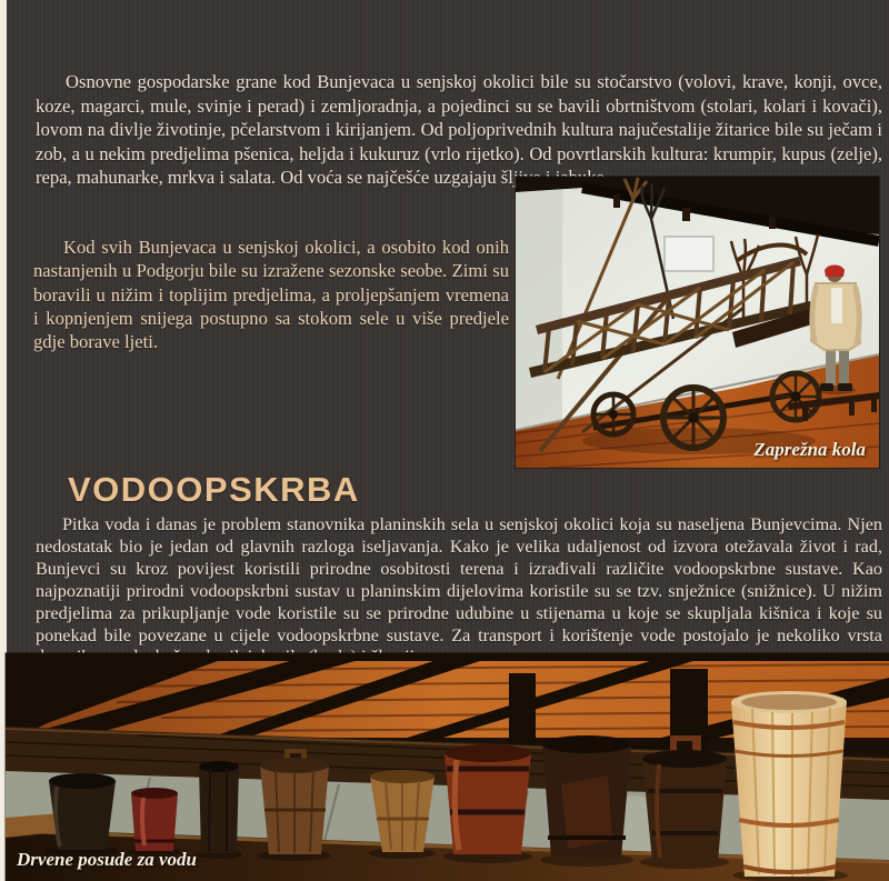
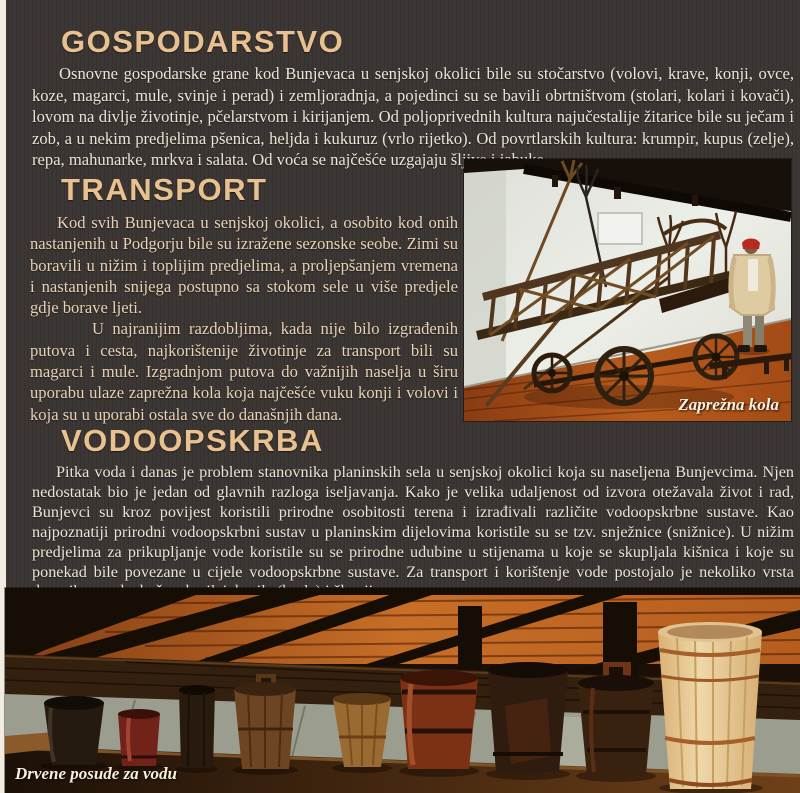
+ GOSPODARSTVO
  Osnovne gospodarske grane kod Bunjevaca u senjskoj okolici bile su stočarstvo (volovi, krave, konji, ovce, koze, magarci, mule, svinje i perad) i zemljoradnja, a pojedinci su se bavili obrtništvom (stolari, kolari i kovači), lovom na divlje životinje, pčelarstvom i kirijanjem. Od poljoprivednih kultura najučestalije žitarice bile su ječam i zob, a u nekim predjelima pšenica, heljda i kukuruz (vrlo rijetko). Od povrtlarskih kultura: krumpir, kupus (zelje), repa, mahunarke, mrkva i salata. Od voća se najčešće uzgajaju šl
+ TRANSPORT
- Kod svih Bunjevaca u senjskoj okolici, a osobito kod onih nastanjenih u Podgorju bile su izražene sezonske seobe. Zimi su boravili u nižim i toplijim predjelima, a proljepšanjem vremena i kopnjenjem snijega postupno sa stokom sele u više predjele gdje borave ljeti.
+ Kod svih Bunjevaca u senjskoj okolici, a osobito kod onih nastanjenih u Podgorju bile su izražene sezonske seobe. Zimi su boravili u nižim i toplijim predjelima, a proljepšanjem vremena i nastanjenih snijega postupno sa stokom sele u više predjele gdje borave ljeti.
+ U najranijim razdobljima, kada nije bilo izgrađenih putova i cesta, najkorištenije životinje za transport bili su magarci i mule. Izgradnjom putova do važnijih naselja u širu uporabu ulaze zaprežna kola koja najčešće vuku konji i volovi i koja su u uporabi ostala sve do današnjih dana.
  Zaprežna kola
  VODOOPSKRBA
  Pitka voda i danas je problem stanovnika planinskih sela u senjskoj okolici koja su naseljena Bunjevcima. Njen nedostatak bio je jedan od glavnih razloga iseljavanja. Kako je velika udaljenost od izvora otežavala život i rad, Bunjevci su kroz povijest koristili prirodne osobitosti terena i izrađivali različite vodoopskrbne sustave. Kao najpoznatiji prirodni vodoopskrbni sustav u planinskim dijelovima koristile su se tzv. snježnice (snižnice). U nižim predjelima za prikupljanje vode koristile su se prirodne udubine u stijenama u koje se skupljala kišnica i koje su ponekad bile povezane u cijele vodoopskrbne sustave. Za transport i korištenje vode postojalo je nekoliko vrsta
  Drvene posude za vodu
